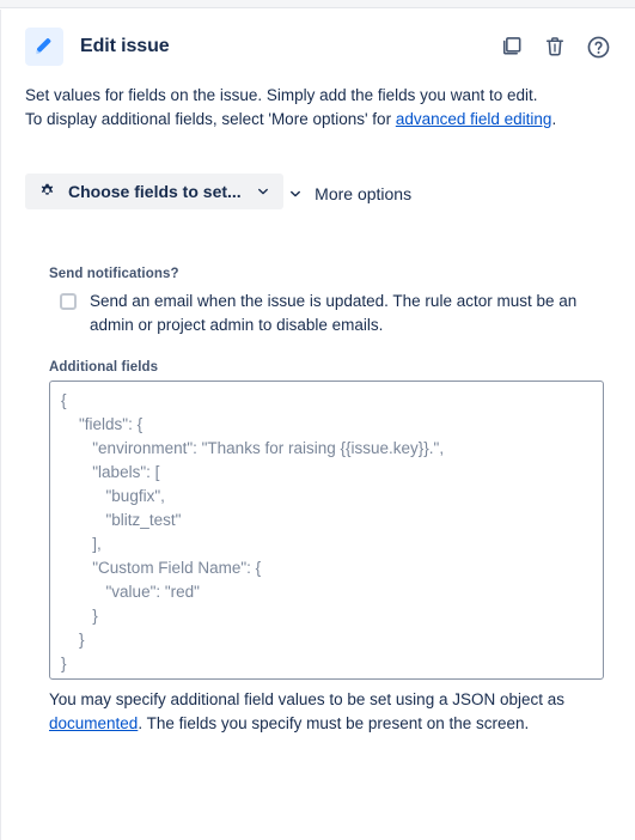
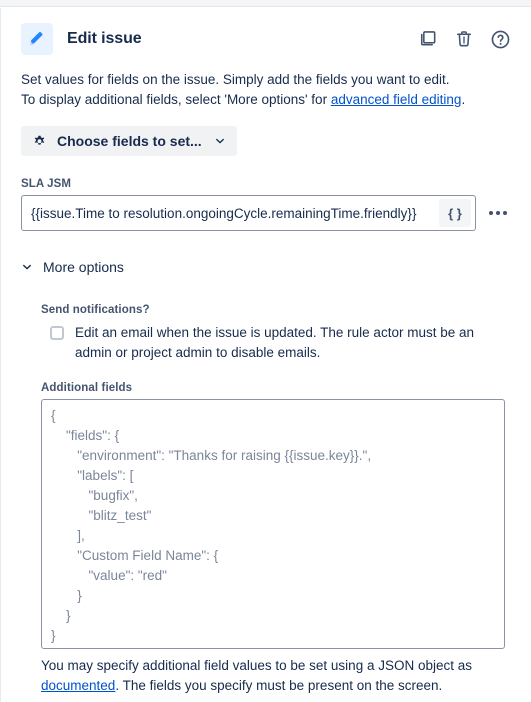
  Edit issue
  Set values for fields on the issue. Simply add the fields you want to edit.
  To display additional fields, select 'More options' for advanced field editing.
  Choose fields to set...
+ SLA JSM
+ {{issue.Time to resolution.ongoingCycle.remainingTime.friendly}}
+ { }
  More options
  Send notifications?
- Send an email when the issue is updated. The rule actor must be an admin or project admin to disable emails.
+ Edit an email when the issue is updated. The rule actor must be an admin or project admin to disable emails.
  Additional fields
  {
  "fields": {
  "environment": "Thanks for raising {{issue.key}}.",
  "labels": [
  "bugfix",
  "blitz_test"
  ],
  "Custom Field Name": {
  "value": "red"
  }
  }
  }
  You may specify additional field values to be set using a JSON object as documented. The fields you specify must be present on the screen.
